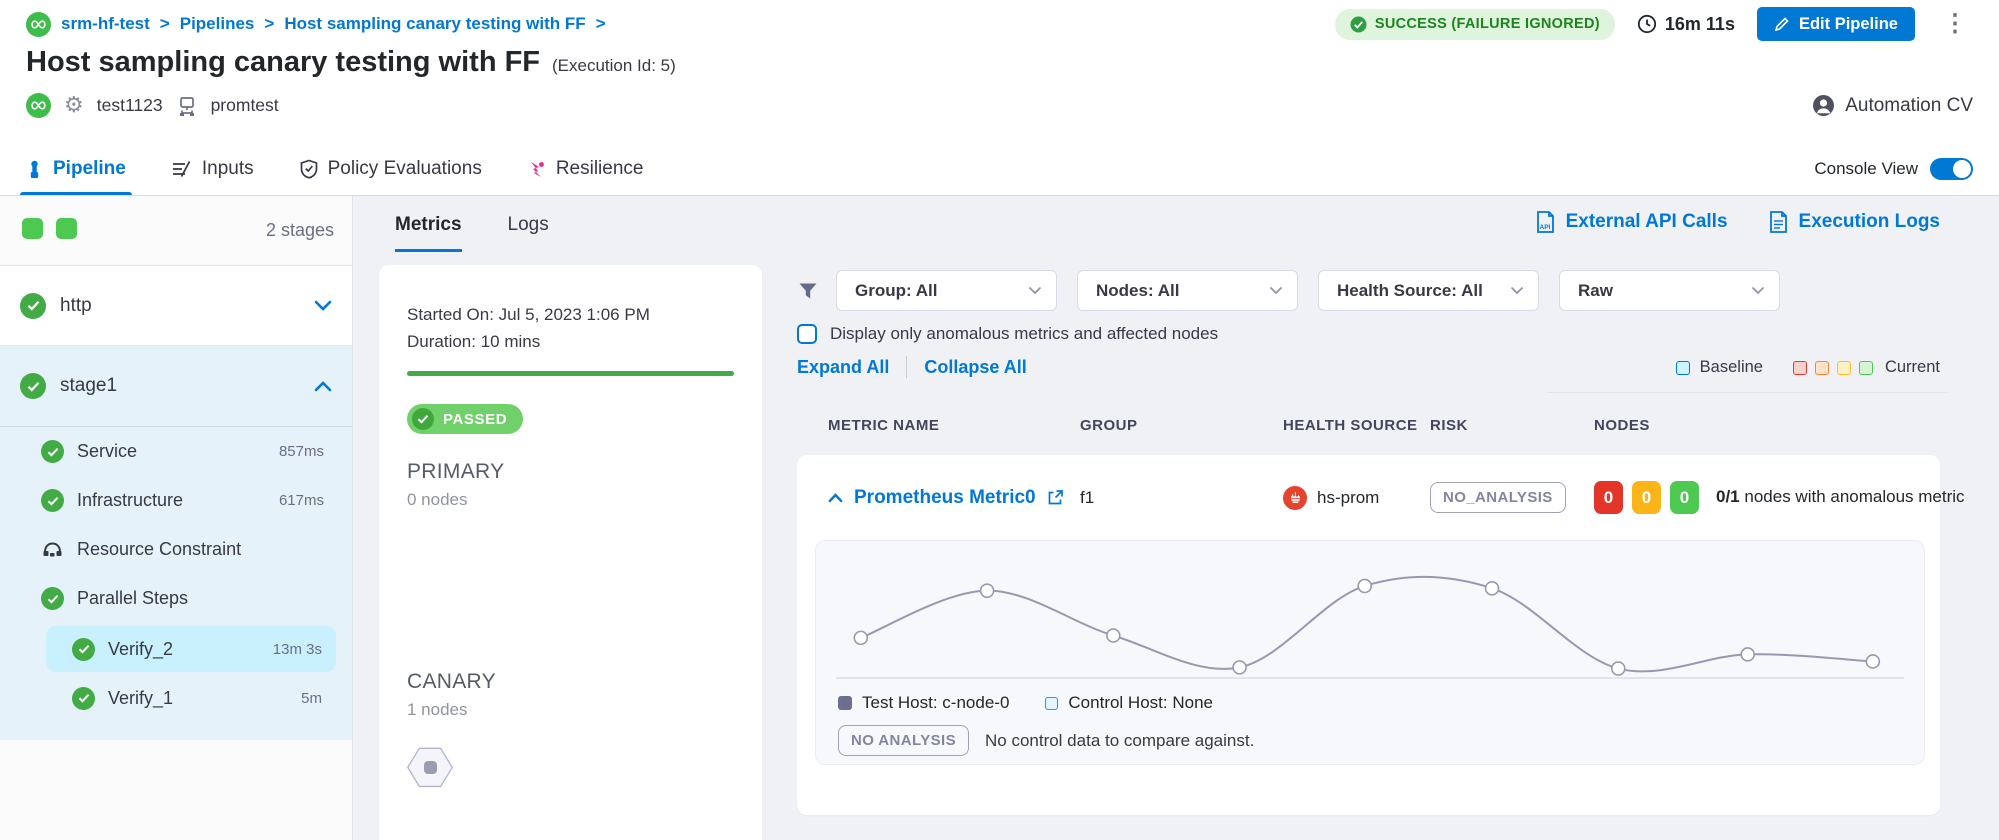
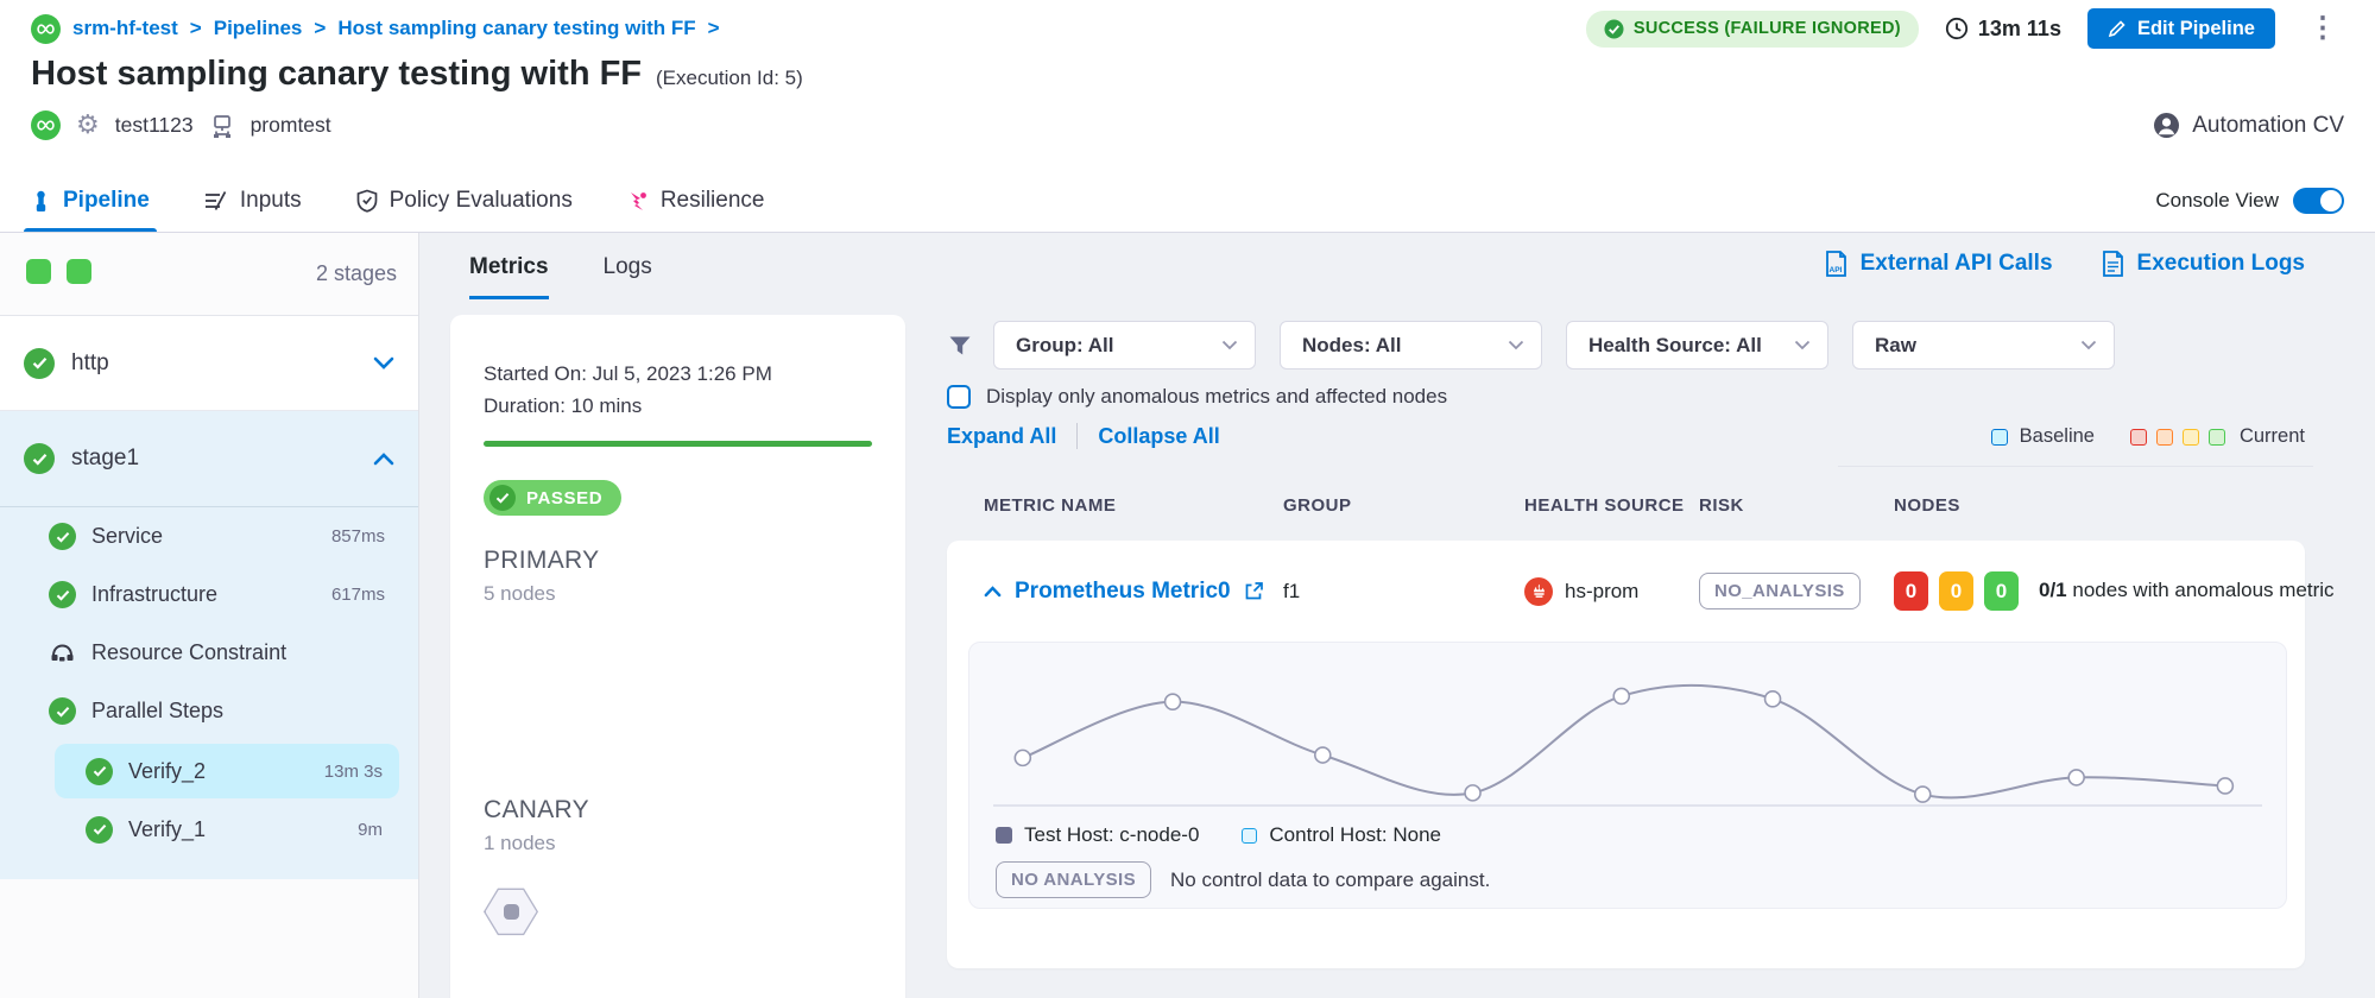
  srm-hf-test
  >
  Pipelines
  >
  Host sampling canary testing with FF
  >
  SUCCESS (FAILURE IGNORED)
- 16m 11s
+ 13m 11s
  Edit Pipeline
  ⋮
  Host sampling canary testing with FF
  (Execution Id: 5)
  ⚙
  test1123
  promtest
  Automation CV
  Pipeline
  Inputs
  Policy Evaluations
  Resilience
  Console View
  2 stages
  http
  stage1
  Service
  857ms
  Infrastructure
  617ms
  Resource Constraint
  Parallel Steps
  Verify_2
  13m 3s
  Verify_1
- 5m
+ 9m
  Metrics
  Logs
- Started On: Jul 5, 2023 1:06 PM
+ Started On: Jul 5, 2023 1:26 PM
  Duration: 10 mins
  PASSED
  PRIMARY
- 0 nodes
+ 5 nodes
  CANARY
  1 nodes
  External API Calls
  Execution Logs
  Group: All
  Nodes: All
  Health Source: All
  Raw
  Display only anomalous metrics and affected nodes
  Expand All
  Collapse All
  Baseline
  Current
  METRIC NAME
  GROUP
  HEALTH SOURCE
  RISK
  NODES
  Prometheus Metric0
  f1
  hs-prom
  NO_ANALYSIS
  0
  0
  0
  0/1 nodes with anomalous metric
  Test Host: c-node-0
  Control Host: None
  NO ANALYSIS
  No control data to compare against.
